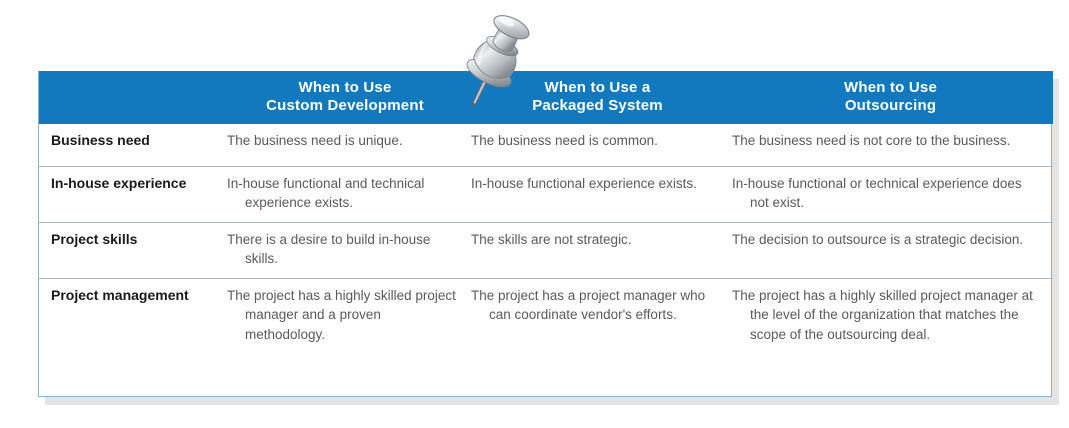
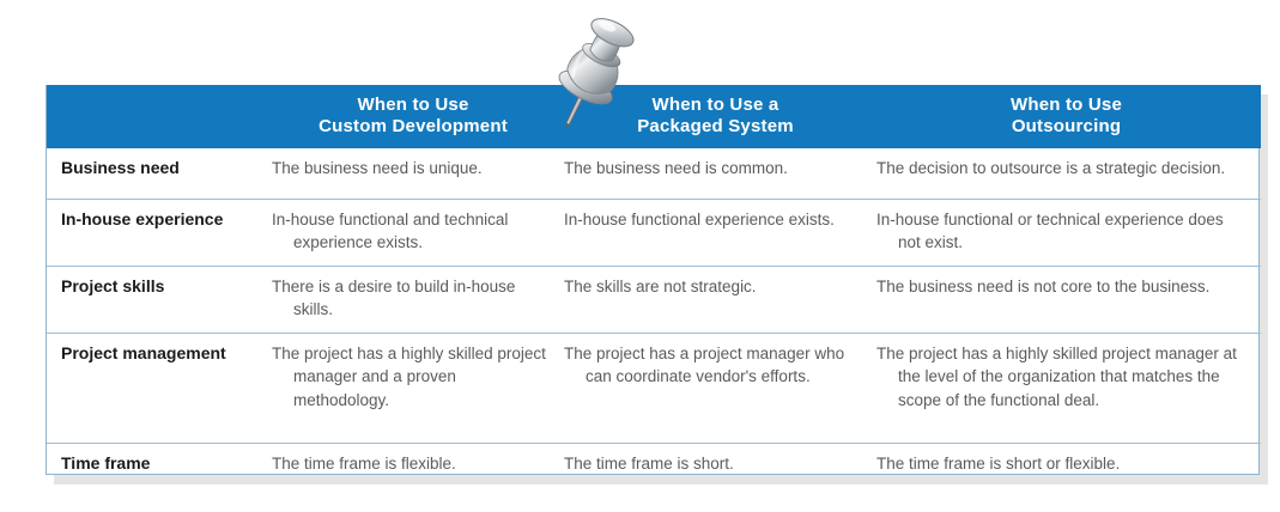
  	When to Use Custom Development	When to Use a Packaged System	When to Use Outsourcing
- Business need	The business need is unique.	The business need is common.	The business need is not core to the business.
+ Business need	The business need is unique.	The business need is common.	The decision to outsource is a strategic decision.
  In-house experience	In-house functional and technical experience exists.	In-house functional experience exists.	In-house functional or technical experience does not exist.
- Project skills	There is a desire to build in-house skills.	The skills are not strategic.	The decision to outsource is a strategic decision.
+ Project skills	There is a desire to build in-house skills.	The skills are not strategic.	The business need is not core to the business.
- Project management	The project has a highly skilled project manager and a proven methodology.	The project has a project manager who can coordinate vendor's efforts.	The project has a highly skilled project manager at the level of the organization that matches the scope of the outsourcing deal.
+ Project management	The project has a highly skilled project manager and a proven methodology.	The project has a project manager who can coordinate vendor's efforts.	The project has a highly skilled project manager at the level of the organization that matches the scope of the functional deal.
+ Time frame	The time frame is flexible.	The time frame is short.	The time frame is short or flexible.
